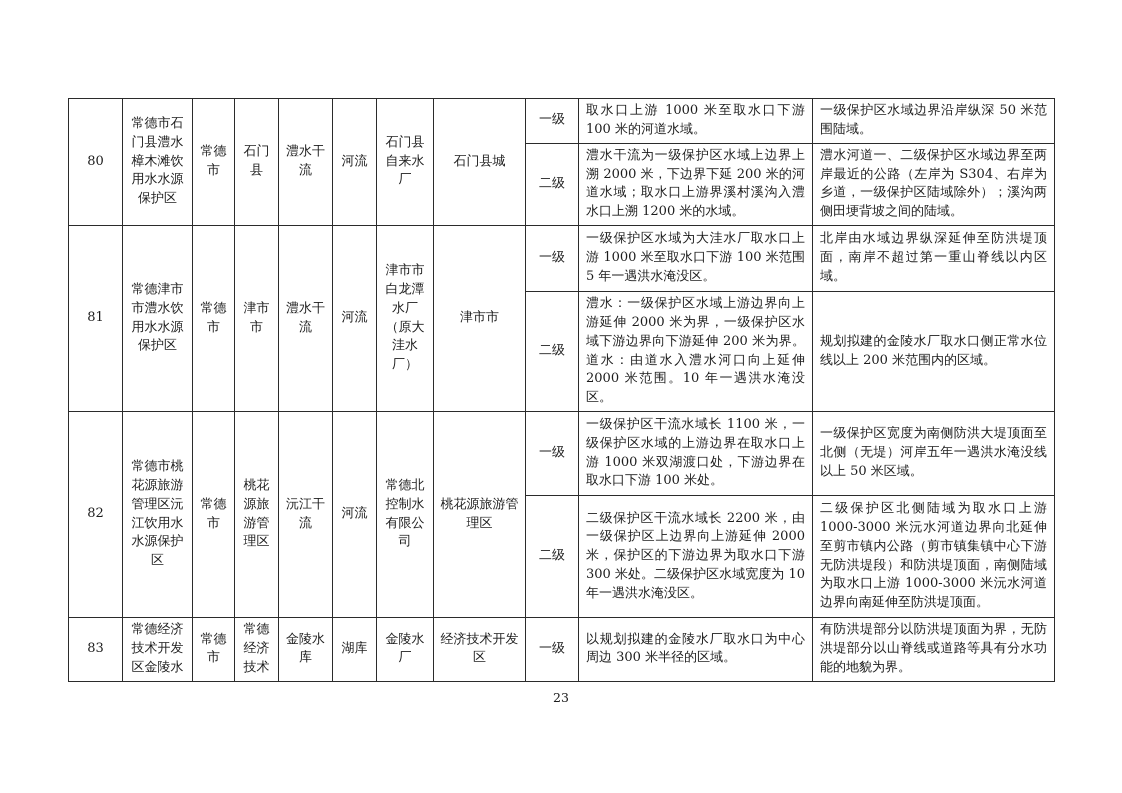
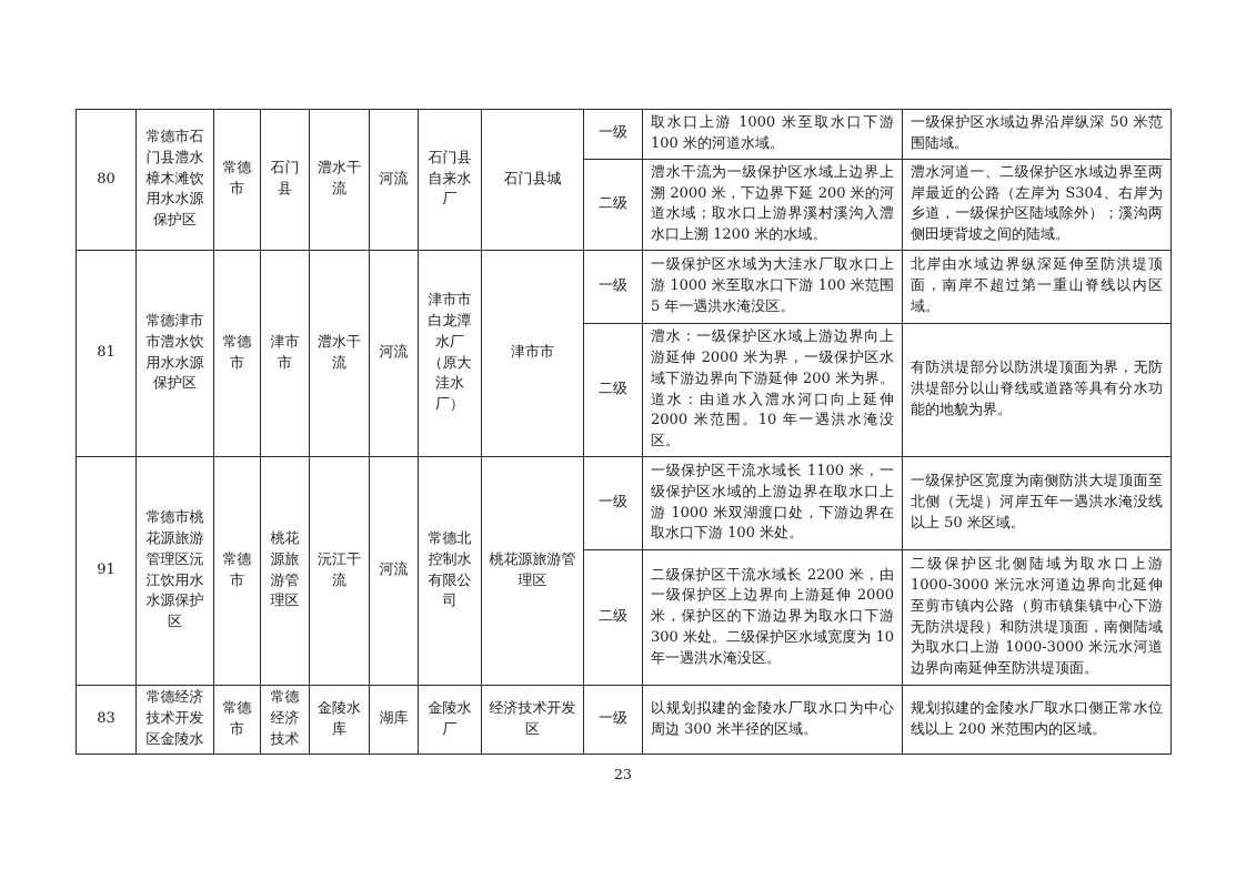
  80	常德市石门县澧水樟木滩饮用水水源保护区	常德市	石门县	澧水干流	河流	石门县自来水厂	石门县城	一级	取水口上游 1000 米至取水口下游 100 米的河道水域。	一级保护区水域边界沿岸纵深 50 米范围陆域。
  二级	澧水干流为一级保护区水域上边界上溯 2000 米，下边界下延 200 米的河道水域；取水口上游界溪村溪沟入澧水口上溯 1200 米的水域。	澧水河道一、二级保护区水域边界至两岸最近的公路（左岸为 S304、右岸为乡道，一级保护区陆域除外）；溪沟两侧田埂背坡之间的陆域。
  81	常德津市市澧水饮用水水源保护区	常德市	津市市	澧水干流	河流	津市市白龙潭水厂（原大洼水厂）	津市市	一级	一级保护区水域为大洼水厂取水口上游 1000 米至取水口下游 100 米范围 5 年一遇洪水淹没区。	北岸由水域边界纵深延伸至防洪堤顶面，南岸不超过第一重山脊线以内区域。
- 二级	澧水：一级保护区水域上游边界向上游延伸 2000 米为界，一级保护区水域下游边界向下游延伸 200 米为界。道水：由道水入澧水河口向上延伸 2000 米范围。10 年一遇洪水淹没区。	规划拟建的金陵水厂取水口侧正常水位线以上 200 米范围内的区域。
+ 二级	澧水：一级保护区水域上游边界向上游延伸 2000 米为界，一级保护区水域下游边界向下游延伸 200 米为界。道水：由道水入澧水河口向上延伸 2000 米范围。10 年一遇洪水淹没区。	有防洪堤部分以防洪堤顶面为界，无防洪堤部分以山脊线或道路等具有分水功能的地貌为界。
- 82	常德市桃花源旅游管理区沅江饮用水水源保护区	常德市	桃花源旅游管理区	沅江干流	河流	常德北控制水有限公司	桃花源旅游管理区	一级	一级保护区干流水域长 1100 米，一级保护区水域的上游边界在取水口上游 1000 米双湖渡口处，下游边界在取水口下游 100 米处。	一级保护区宽度为南侧防洪大堤顶面至北侧（无堤）河岸五年一遇洪水淹没线以上 50 米区域。
+ 91	常德市桃花源旅游管理区沅江饮用水水源保护区	常德市	桃花源旅游管理区	沅江干流	河流	常德北控制水有限公司	桃花源旅游管理区	一级	一级保护区干流水域长 1100 米，一级保护区水域的上游边界在取水口上游 1000 米双湖渡口处，下游边界在取水口下游 100 米处。	一级保护区宽度为南侧防洪大堤顶面至北侧（无堤）河岸五年一遇洪水淹没线以上 50 米区域。
  二级	二级保护区干流水域长 2200 米，由一级保护区上边界向上游延伸 2000 米，保护区的下游边界为取水口下游 300 米处。二级保护区水域宽度为 10 年一遇洪水淹没区。	二级保护区北侧陆域为取水口上游 1000-3000 米沅水河道边界向北延伸至剪市镇内公路（剪市镇集镇中心下游无防洪堤段）和防洪堤顶面，南侧陆域为取水口上游 1000-3000 米沅水河道边界向南延伸至防洪堤顶面。
- 83	常德经济技术开发区金陵水	常德市	常德经济技术	金陵水库	湖库	金陵水厂	经济技术开发区	一级	以规划拟建的金陵水厂取水口为中心周边 300 米半径的区域。	有防洪堤部分以防洪堤顶面为界，无防洪堤部分以山脊线或道路等具有分水功能的地貌为界。
+ 83	常德经济技术开发区金陵水	常德市	常德经济技术	金陵水库	湖库	金陵水厂	经济技术开发区	一级	以规划拟建的金陵水厂取水口为中心周边 300 米半径的区域。	规划拟建的金陵水厂取水口侧正常水位线以上 200 米范围内的区域。
  23
